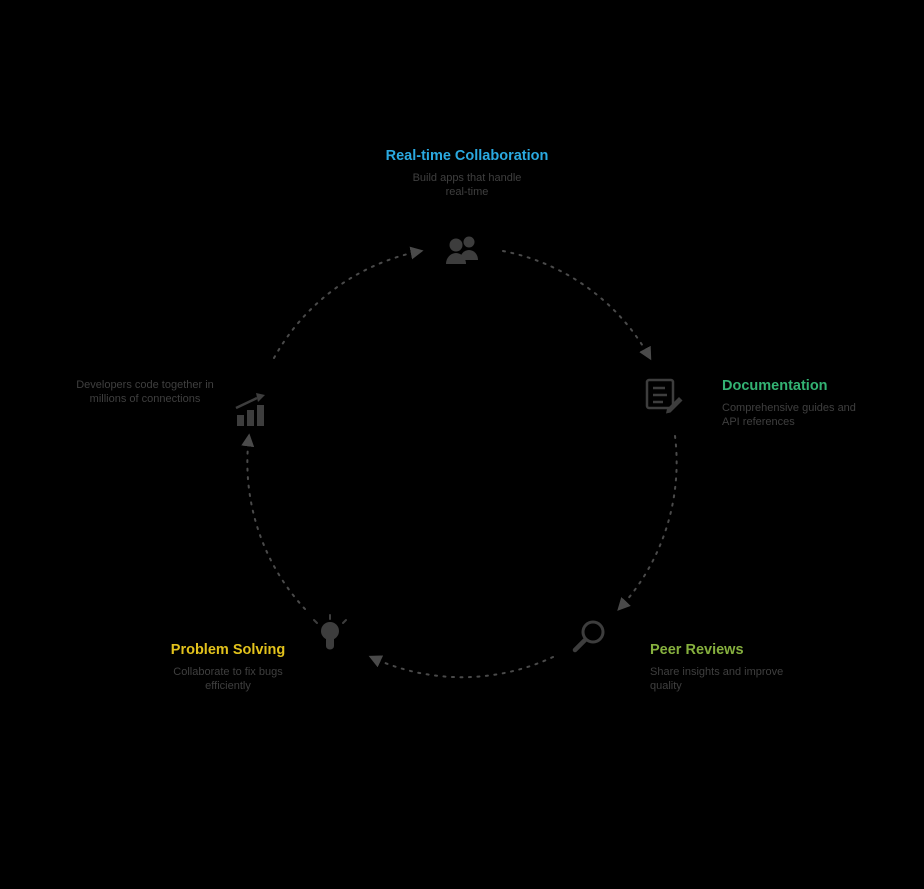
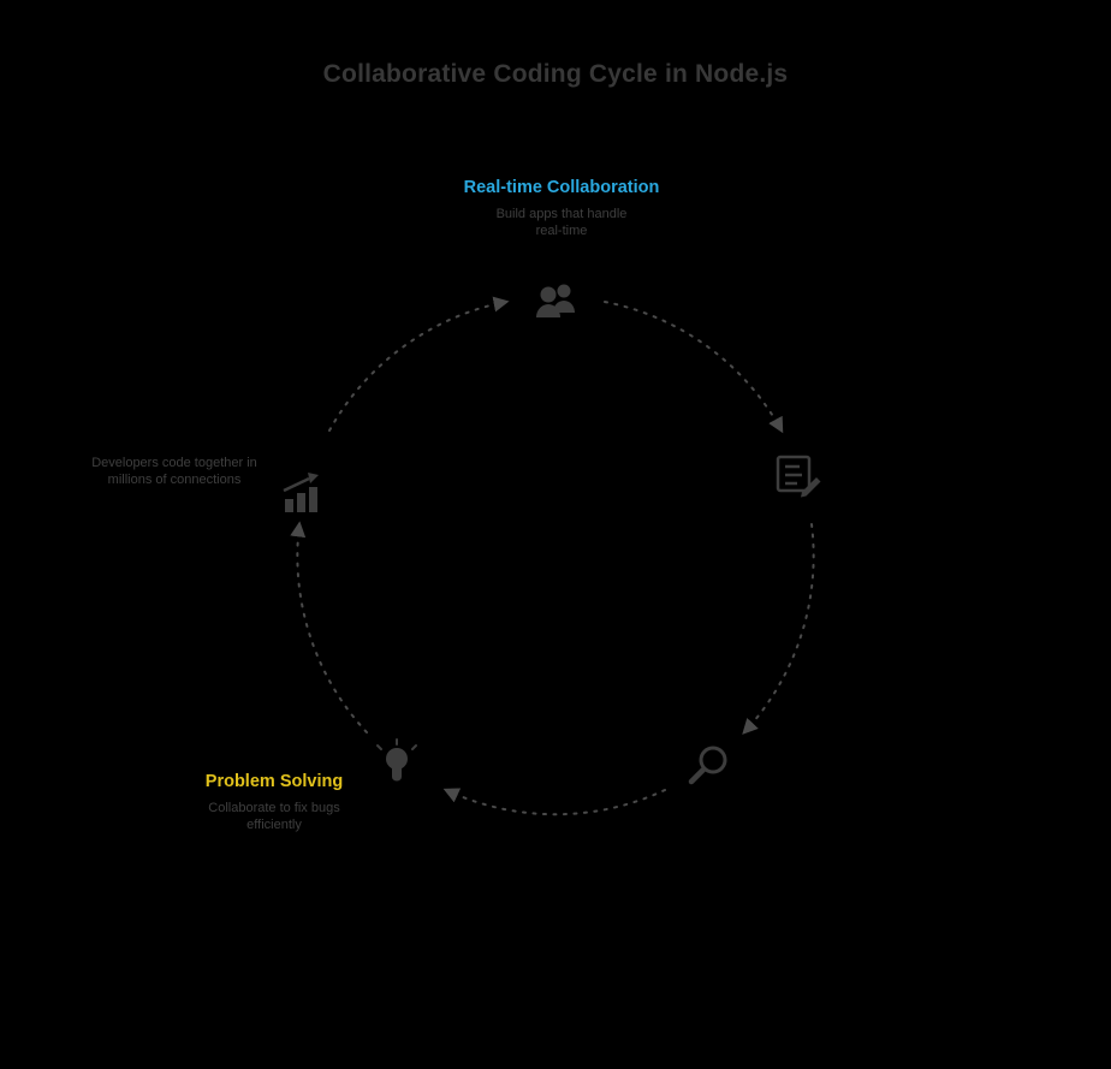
+ Collaborative Coding Cycle in Node.js
  Real-time Collaboration
  Build apps that handle
  real-time
- Documentation
- Comprehensive guides and
- API references
- Peer Reviews
- Share insights and improve
- quality
  Problem Solving
  Collaborate to fix bugs
  efficiently
  Developers code together in
  millions of connections
